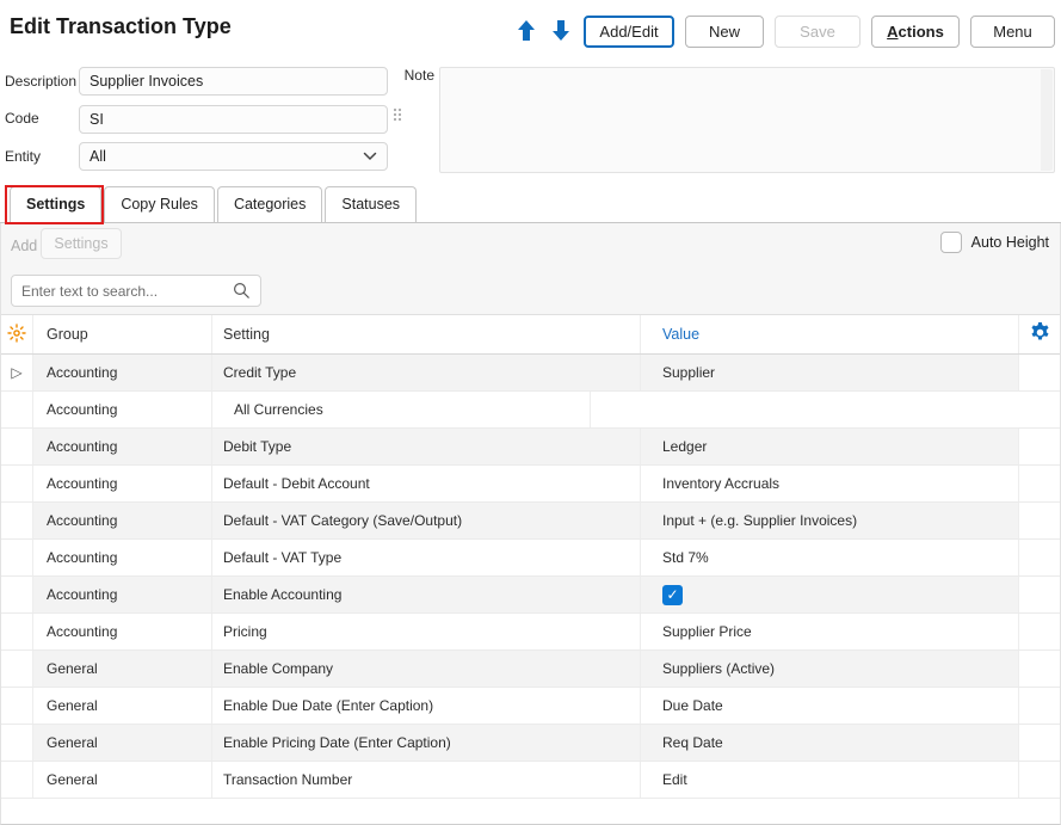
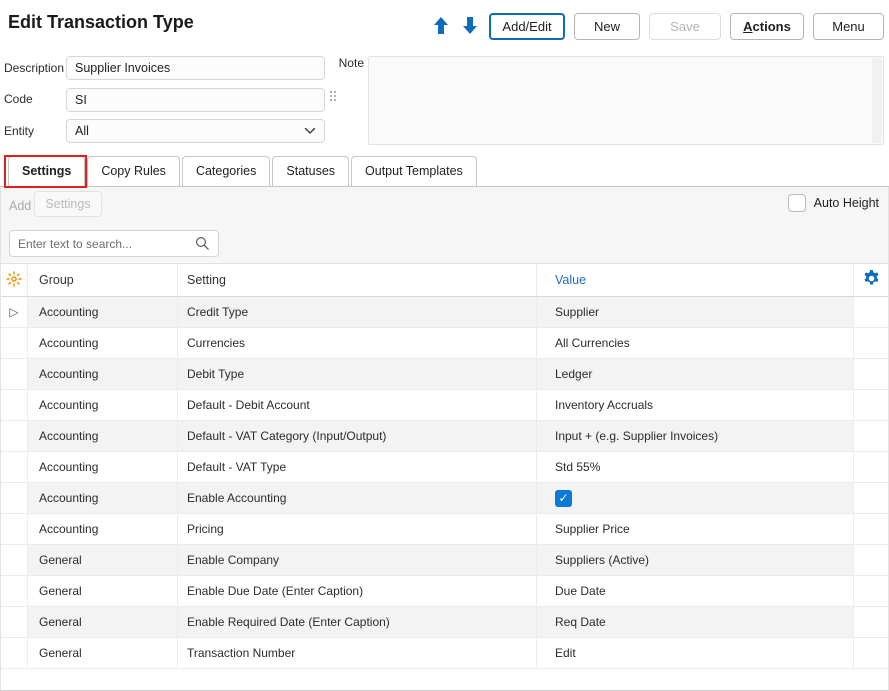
  Edit Transaction Type
  Add/Edit
  New
  Save
  A
  ctions
  Menu
  Description
  Supplier Invoices
  Code
  SI
  Entity
  All
  Note
  Settings
  Copy Rules
  Categories
  Statuses
+ Output Templates
  Add
  Settings
  Auto Height
  Enter text to search...
  Group
  Setting
  Value
  ▷
  Accounting
  Credit Type
  Supplier
  Accounting
+ Currencies
  All Currencies
  Accounting
  Debit Type
  Ledger
  Accounting
  Default - Debit Account
  Inventory Accruals
  Accounting
- Default - VAT Category (Save/Output)
+ Default - VAT Category (Input/Output)
  Input + (e.g. Supplier Invoices)
  Accounting
  Default - VAT Type
- Std 7%
+ Std 55%
  Accounting
  Enable Accounting
  ✓
  Accounting
  Pricing
  Supplier Price
  General
  Enable Company
  Suppliers (Active)
  General
  Enable Due Date (Enter Caption)
  Due Date
  General
- Enable Pricing Date (Enter Caption)
+ Enable Required Date (Enter Caption)
  Req Date
  General
  Transaction Number
  Edit
